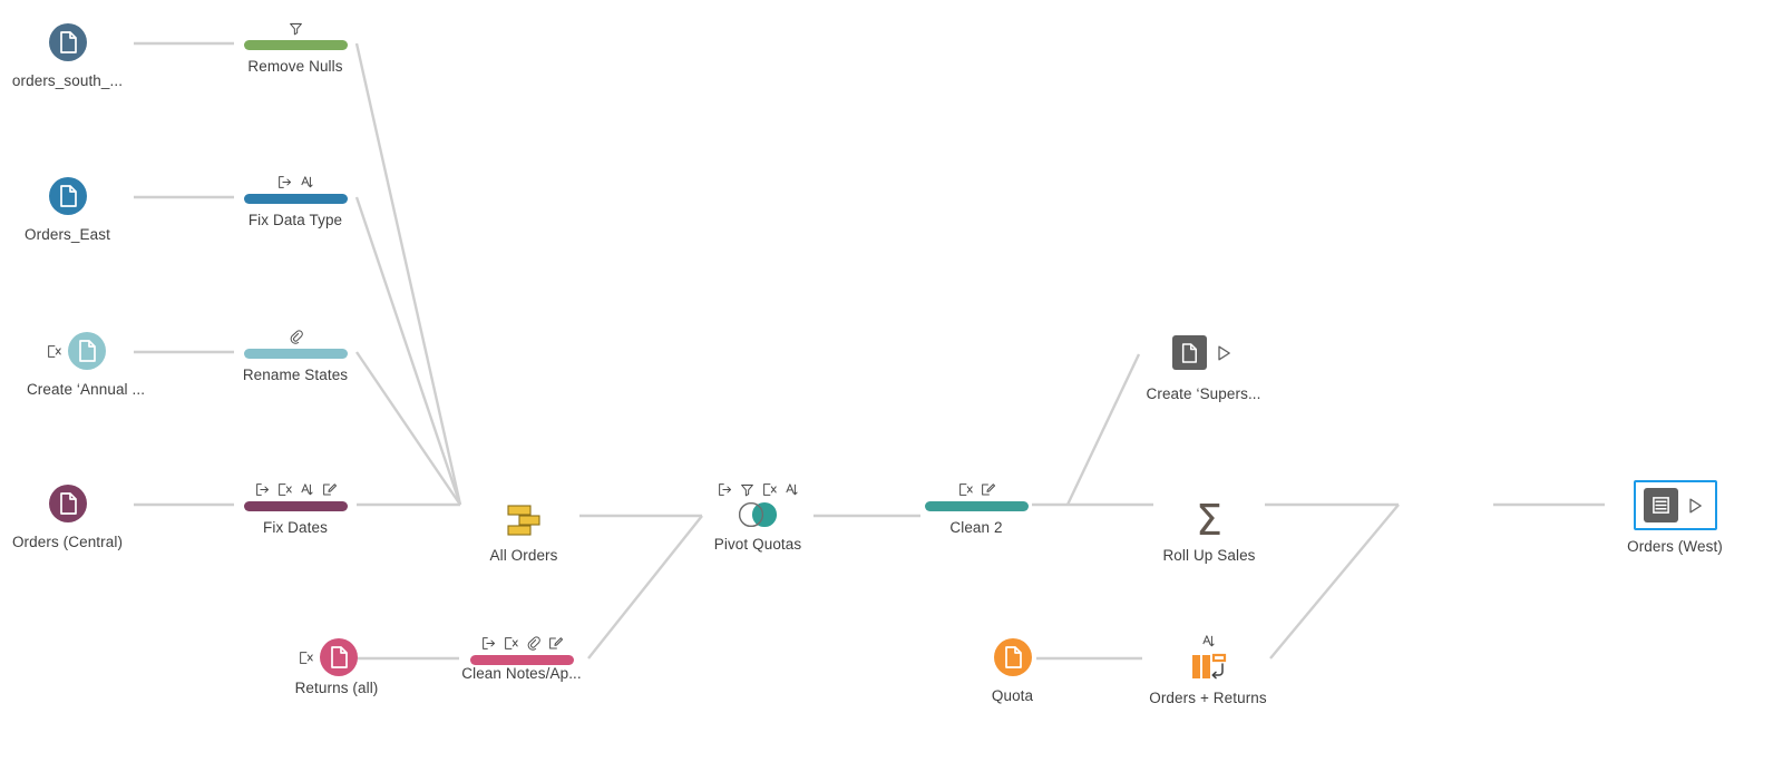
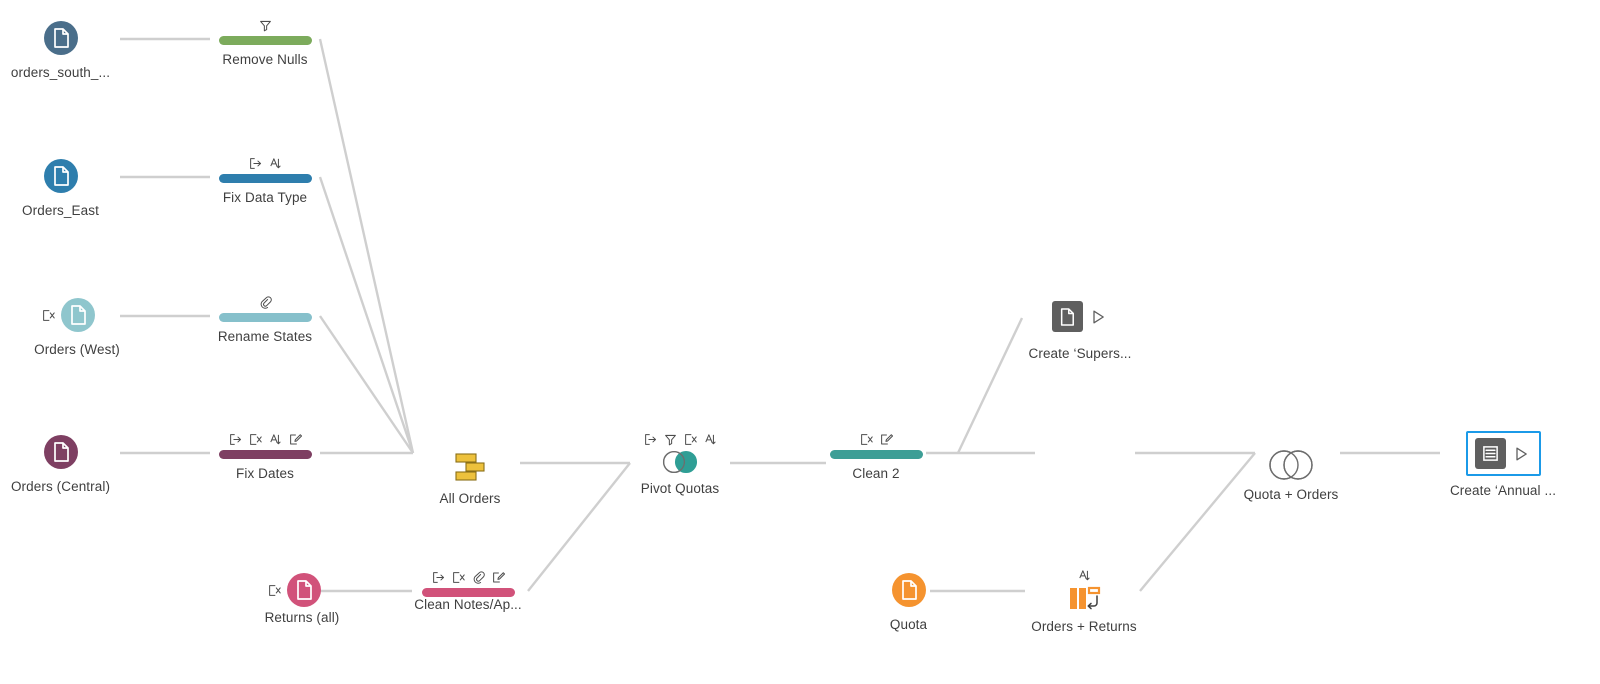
  orders_south_...
  Remove Nulls
  Orders_East
  Fix Data Type
- Create ‘Annual ...
+ Orders (West)
  Rename States
  Orders (Central)
  Fix Dates
  All Orders
  Returns (all)
  Clean Notes/Ap...
  Pivot Quotas
  Clean 2
  Create ‘Supers...
- Σ
- Roll Up Sales
  Quota
  Orders + Returns
+ Quota + Orders
- Orders (West)
+ Create ‘Annual ...
